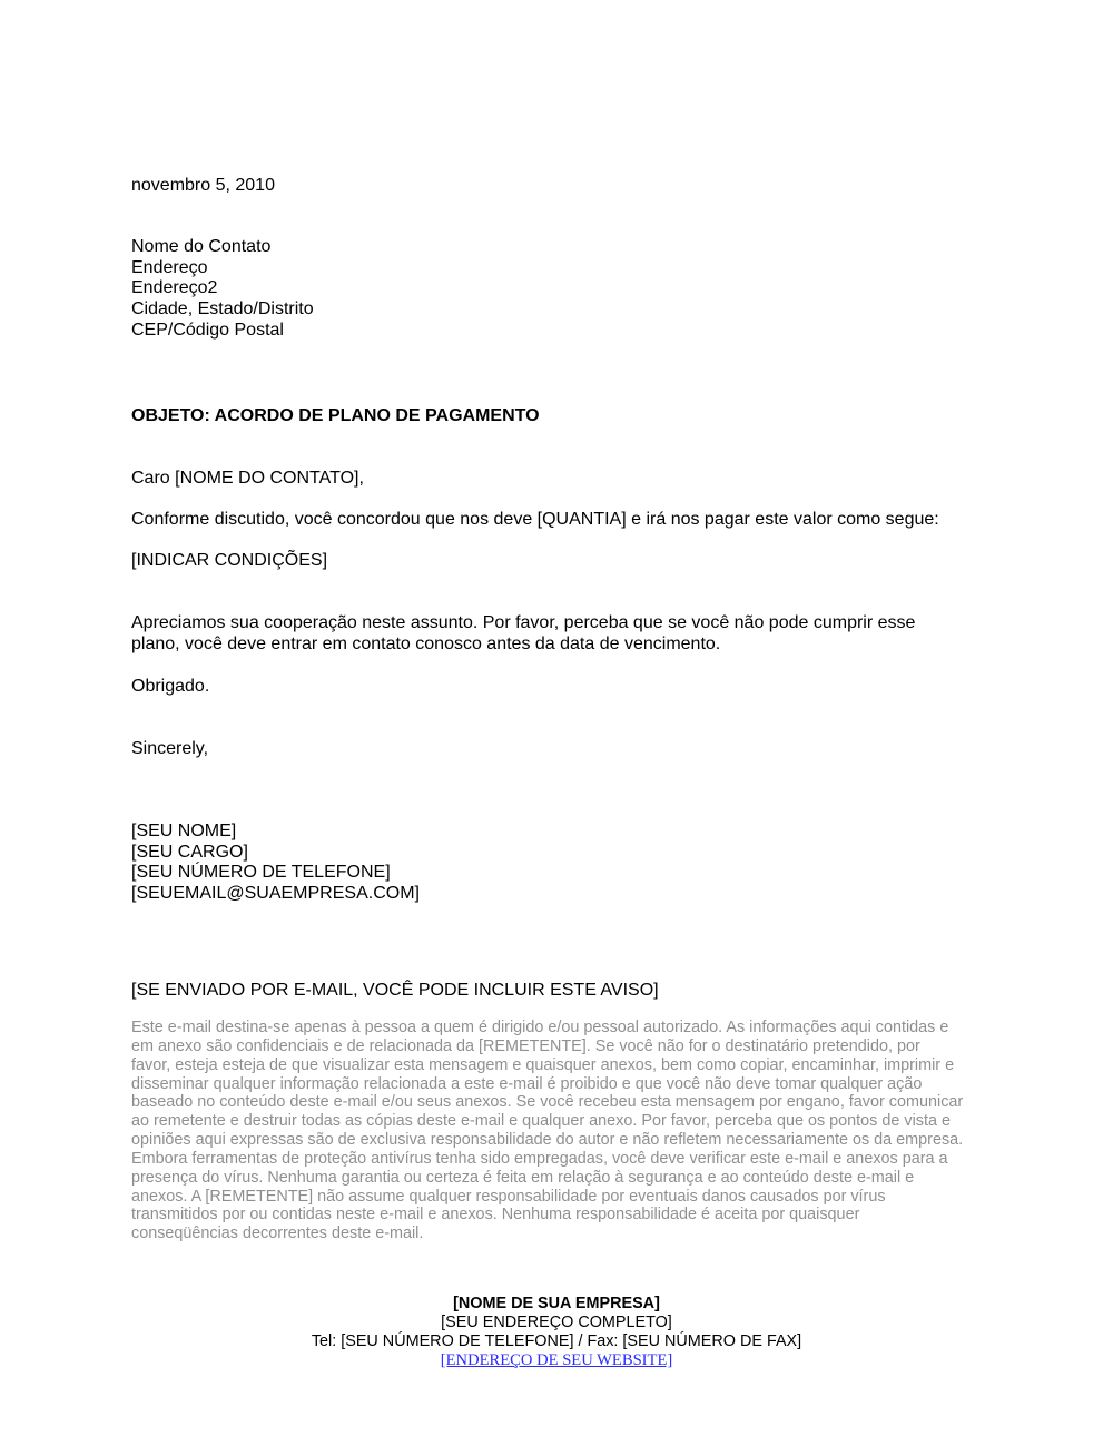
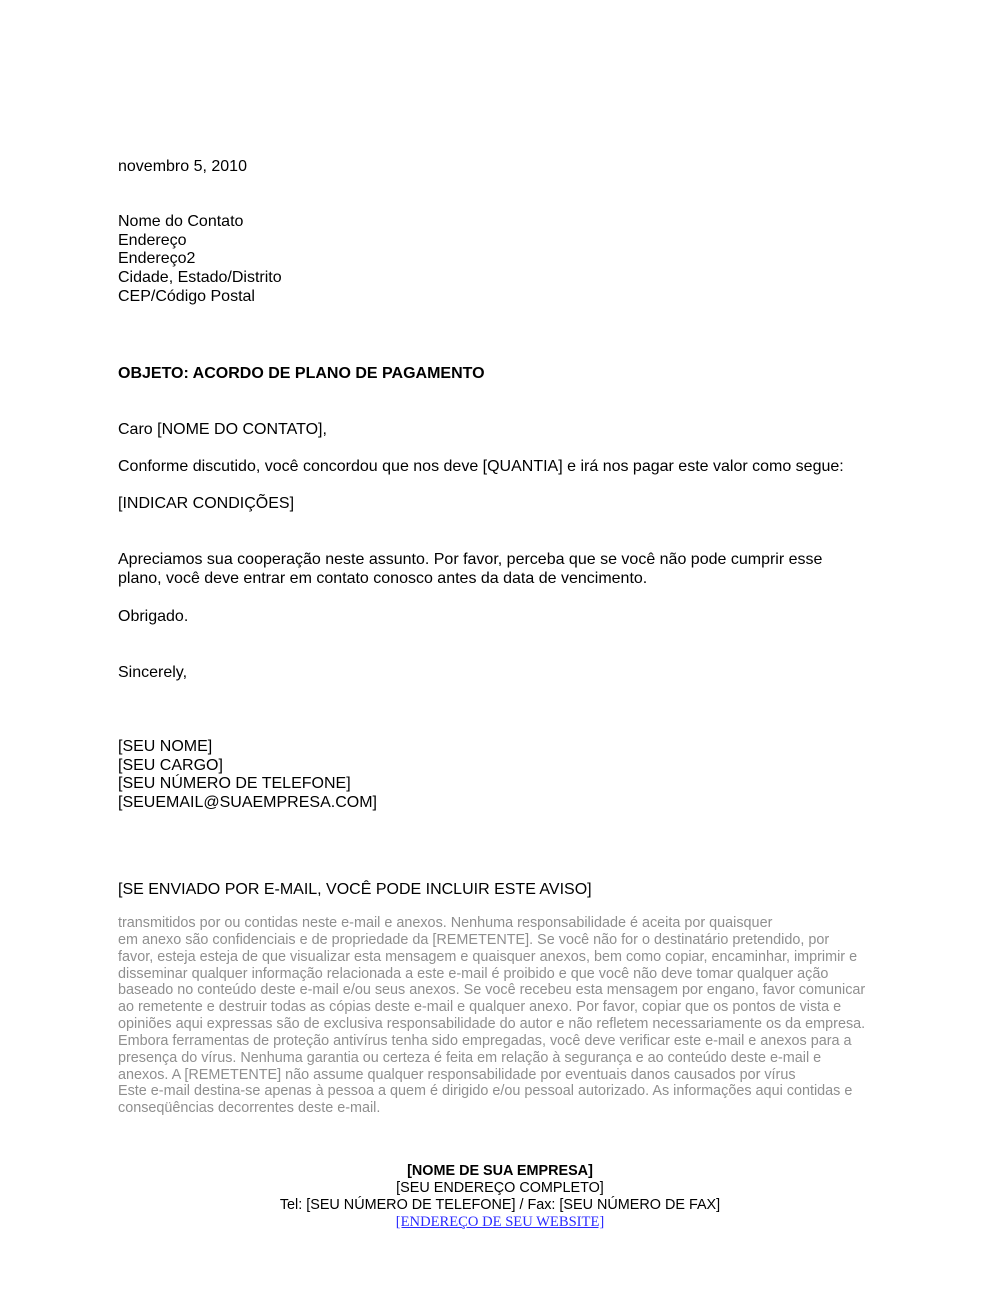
  novembro 5, 2010
  Nome do Contato
  Endereço
  Endereço2
  Cidade, Estado/Distrito
  CEP/Código Postal
  OBJETO: ACORDO DE PLANO DE PAGAMENTO
  Caro [NOME DO CONTATO],
  Conforme discutido, você concordou que nos deve [QUANTIA] e irá nos pagar este valor como segue:
  [INDICAR CONDIÇÕES]
  Apreciamos sua cooperação neste assunto. Por favor, perceba que se você não pode cumprir esse
  plano, você deve entrar em contato conosco antes da data de vencimento.
  Obrigado.
  Sincerely,
  [SEU NOME]
  [SEU CARGO]
  [SEU NÚMERO DE TELEFONE]
  [SEUEMAIL@SUAEMPRESA.COM]
  [SE ENVIADO POR E-MAIL, VOCÊ PODE INCLUIR ESTE AVISO]
- Este e-mail destina-se apenas à pessoa a quem é dirigido e/ou pessoal autorizado. As informações aqui contidas e
+ transmitidos por ou contidas neste e-mail e anexos. Nenhuma responsabilidade é aceita por quaisquer
- em anexo são confidenciais e de relacionada da [REMETENTE]. Se você não for o destinatário pretendido, por
+ em anexo são confidenciais e de propriedade da [REMETENTE]. Se você não for o destinatário pretendido, por
  favor, esteja esteja de que visualizar esta mensagem e quaisquer anexos, bem como copiar, encaminhar, imprimir e
  disseminar qualquer informação relacionada a este e-mail é proibido e que você não deve tomar qualquer ação
  baseado no conteúdo deste e-mail e/ou seus anexos. Se você recebeu esta mensagem por engano, favor comunicar
- ao remetente e destruir todas as cópias deste e-mail e qualquer anexo. Por favor, perceba que os pontos de vista e
+ ao remetente e destruir todas as cópias deste e-mail e qualquer anexo. Por favor, copiar que os pontos de vista e
  opiniões aqui expressas são de exclusiva responsabilidade do autor e não refletem necessariamente os da empresa.
  Embora ferramentas de proteção antivírus tenha sido empregadas, você deve verificar este e-mail e anexos para a
  presença do vírus. Nenhuma garantia ou certeza é feita em relação à segurança e ao conteúdo deste e-mail e
  anexos. A [REMETENTE] não assume qualquer responsabilidade por eventuais danos causados por vírus
- transmitidos por ou contidas neste e-mail e anexos. Nenhuma responsabilidade é aceita por quaisquer
+ Este e-mail destina-se apenas à pessoa a quem é dirigido e/ou pessoal autorizado. As informações aqui contidas e
  conseqüências decorrentes deste e-mail.
  [NOME DE SUA EMPRESA]
  [SEU ENDEREÇO COMPLETO]
  Tel: [SEU NÚMERO DE TELEFONE] / Fax: [SEU NÚMERO DE FAX]
  [ENDEREÇO DE SEU WEBSITE]
